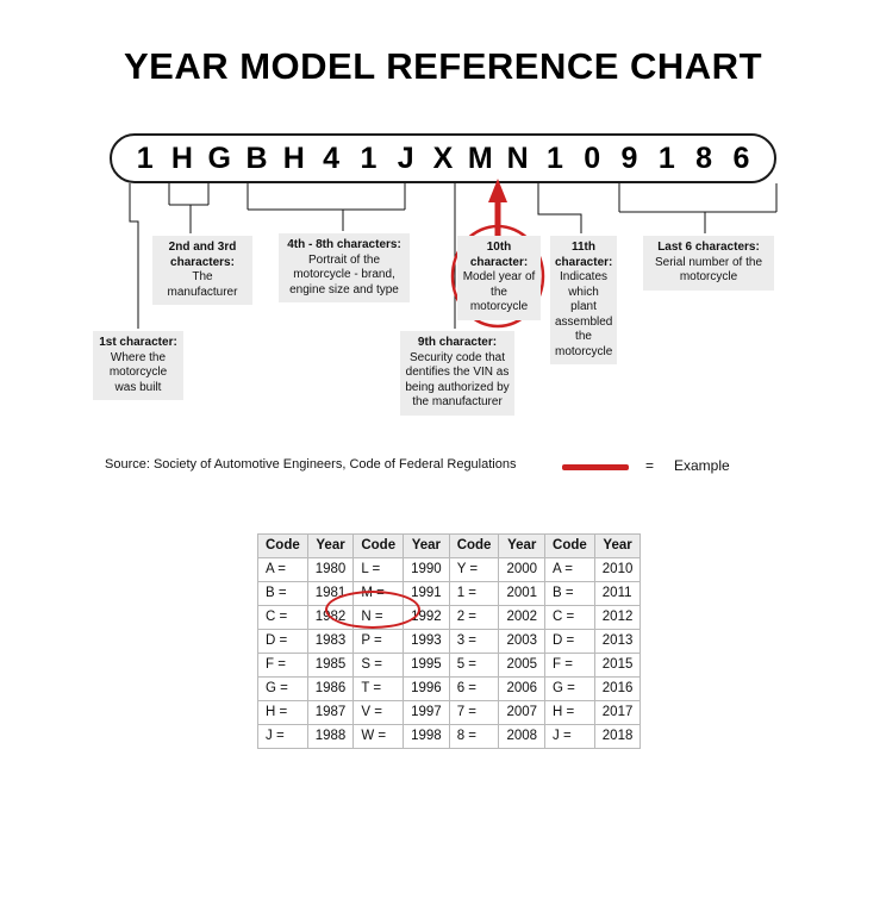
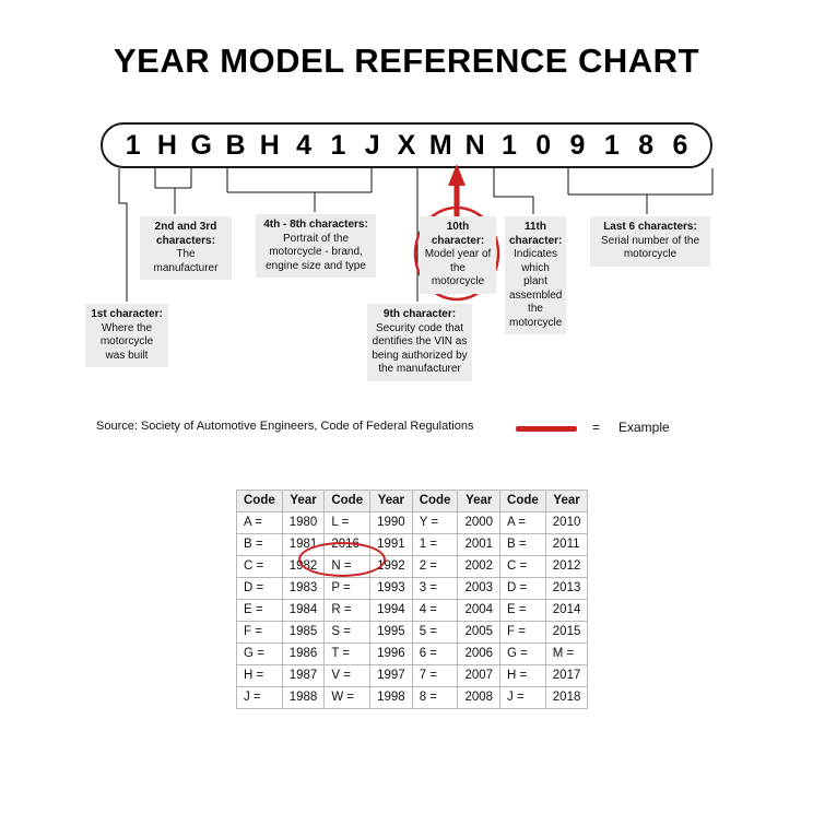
  YEAR MODEL REFERENCE CHART
  1
  H
  G
  B
  H
  4
  1
  J
  X
  M
  N
  1
  0
  9
  1
  8
  6
  1st character:
  Where the motorcycle was built
  2nd and 3rd characters:
  The manufacturer
  4th - 8th characters:
  Portrait of the motorcycle - brand, engine size and type
  9th character: Security code that dentifies the VIN as being authorized by the manufacturer
  10th character:
  Model year of the motorcycle
  11th character:
  Indicates which plant assembled the motorcycle
  Last 6 characters:
  Serial number of the motorcycle
  Source: Society of Automotive Engineers, Code of Federal Regulations
  =
  Example
  Code	Year	Code	Year	Code	Year	Code	Year
  A =	1980	L =	1990	Y =	2000	A =	2010
- B =	1981	M =	1991	1 =	2001	B =	2011
+ B =	1981	2016	1991	1 =	2001	B =	2011
  C =	1982	N =	1992	2 =	2002	C =	2012
  D =	1983	P =	1993	3 =	2003	D =	2013
+ E =	1984	R =	1994	4 =	2004	E =	2014
  F =	1985	S =	1995	5 =	2005	F =	2015
- G =	1986	T =	1996	6 =	2006	G =	2016
+ G =	1986	T =	1996	6 =	2006	G =	M =
  H =	1987	V =	1997	7 =	2007	H =	2017
  J =	1988	W =	1998	8 =	2008	J =	2018
